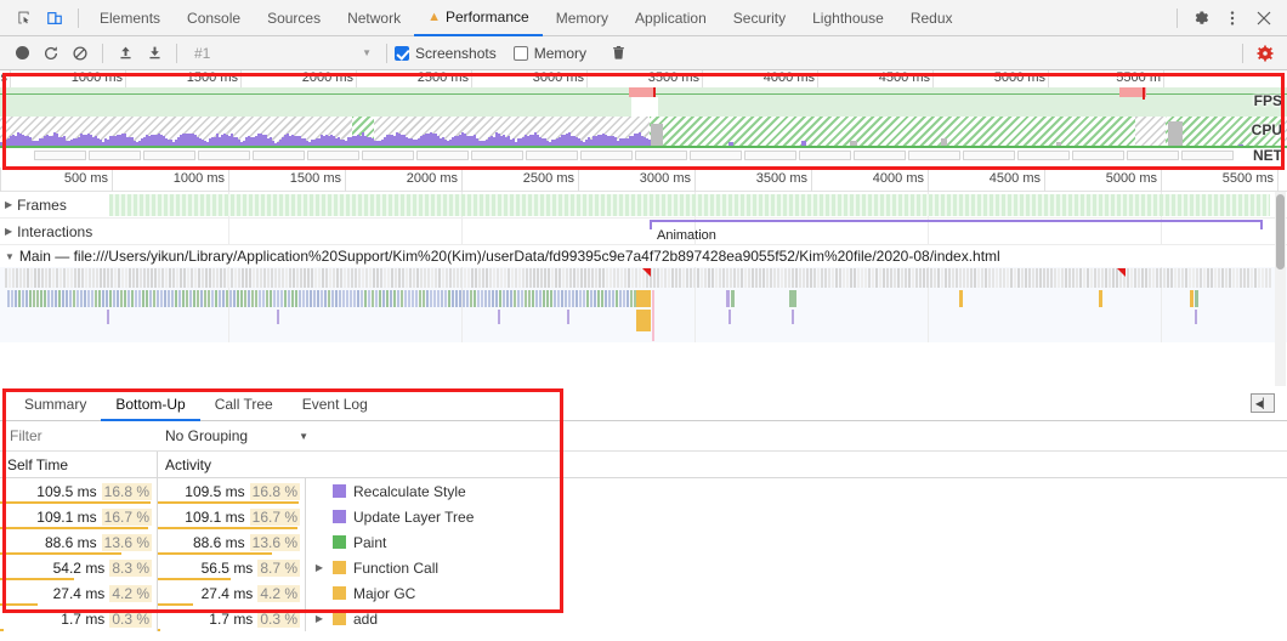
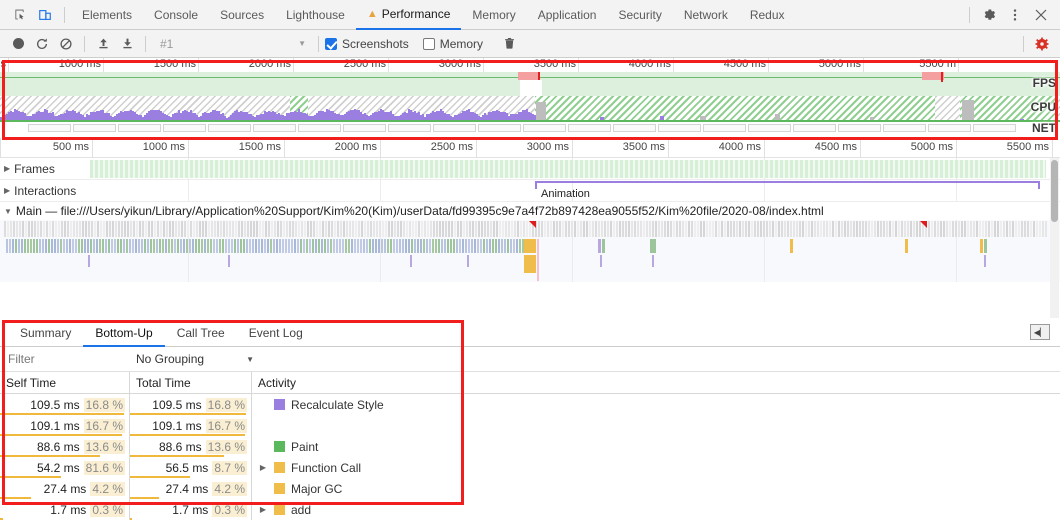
  Elements
  Console
  Sources
- Network
+ Lighthouse
  ▲
  Performance
  Memory
  Application
  Security
- Lighthouse
+ Network
  Redux
  #1
  ▼
  Screenshots
  Memory
  1000 ms
  1500 ms
  2000 ms
  2500 ms
  3000 ms
  3500 ms
  4000 ms
  4500 ms
  5000 ms
  5500 m
  FPS
  CPU
  NET
  500 ms
  1000 ms
  1500 ms
  2000 ms
  2500 ms
  3000 ms
  3500 ms
  4000 ms
  4500 ms
  5000 ms
  5500 ms
  ▶
  Frames
  Animation
  ▶
  Interactions
  ▼
  Main — file:///Users/yikun/Library/Application%20Support/Kim%20(Kim)/userData/fd99395c9e7a4f72b897428ea9055f52/Kim%20file/2020-08/index.html
  Summary
  Bottom-Up
  Call Tree
  Event Log
  Filter
  No Grouping
  ▼
  ◀▏
  Self Time
+ Total Time
  Activity
  109.5 ms
  16.8 %
  109.5 ms
  16.8 %
  Recalculate Style
  109.1 ms
  16.7 %
  109.1 ms
  16.7 %
- Update Layer Tree
  88.6 ms
  13.6 %
  88.6 ms
  13.6 %
  Paint
  54.2 ms
- 8.3 %
+ 81.6 %
  56.5 ms
  8.7 %
  ▶
  Function Call
  27.4 ms
  4.2 %
  27.4 ms
  4.2 %
  Major GC
  1.7 ms
  0.3 %
  1.7 ms
  0.3 %
  ▶
  add
